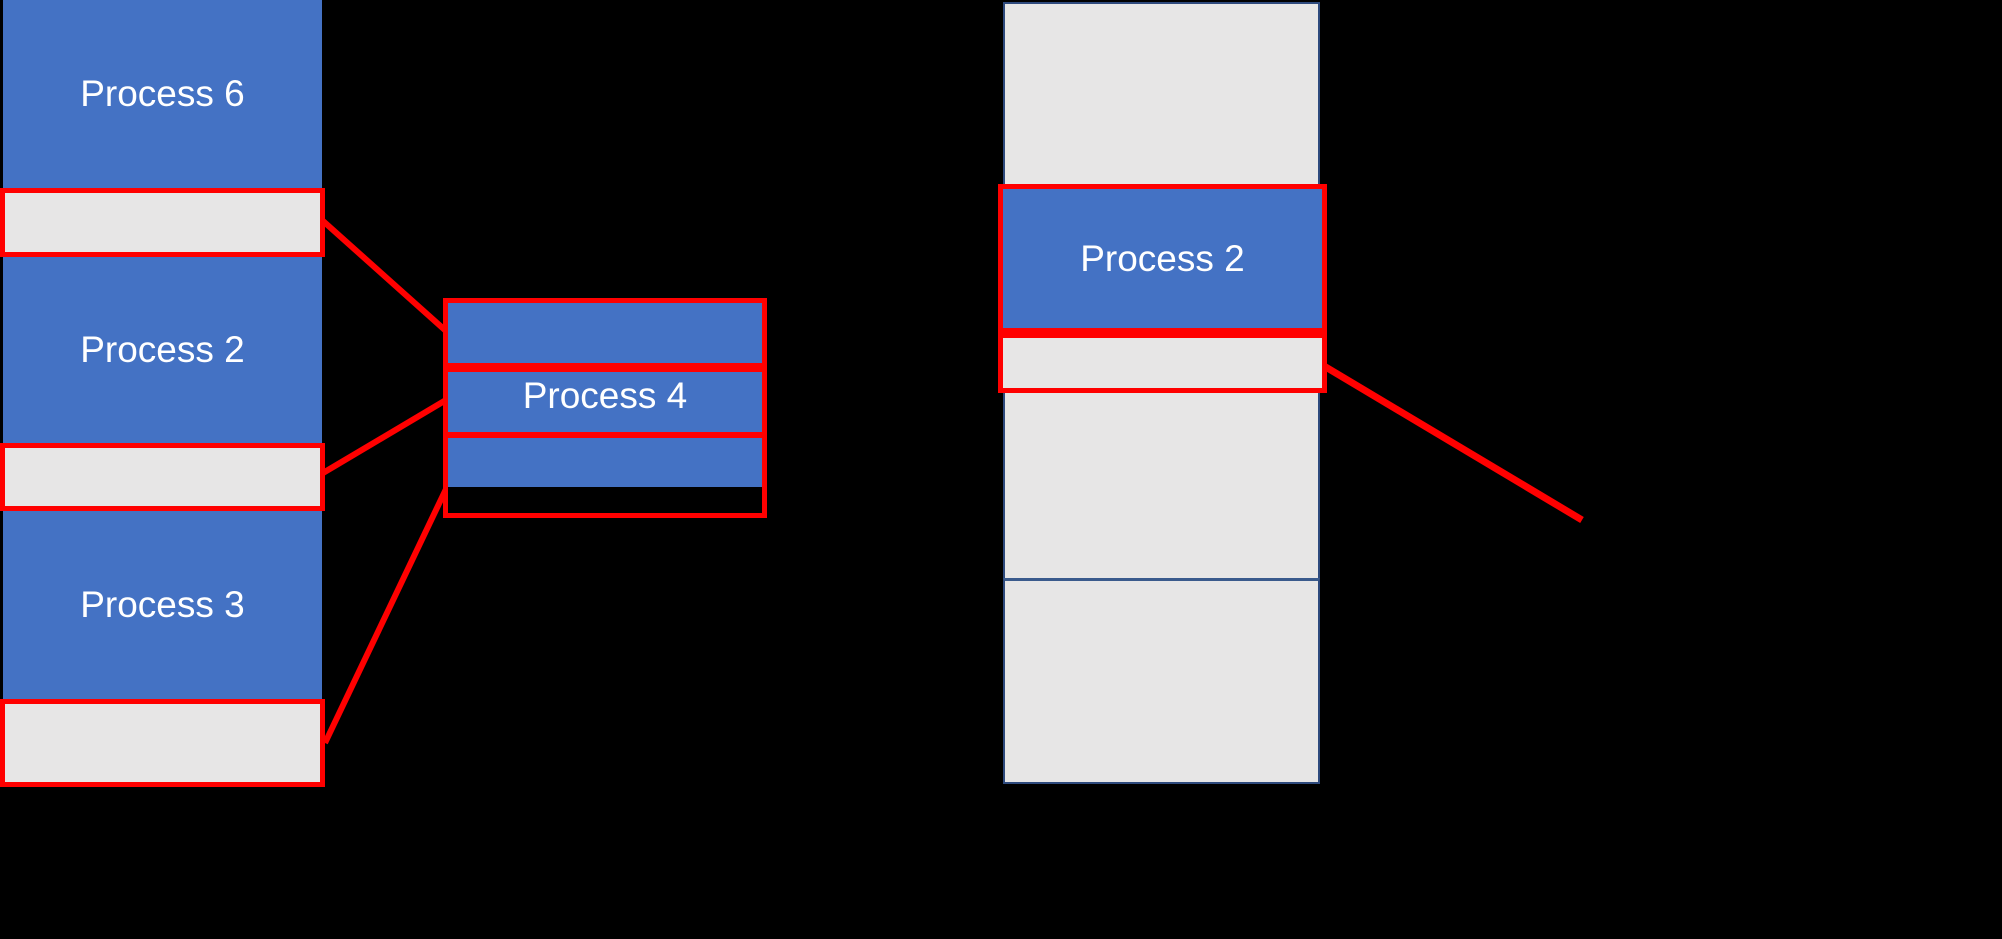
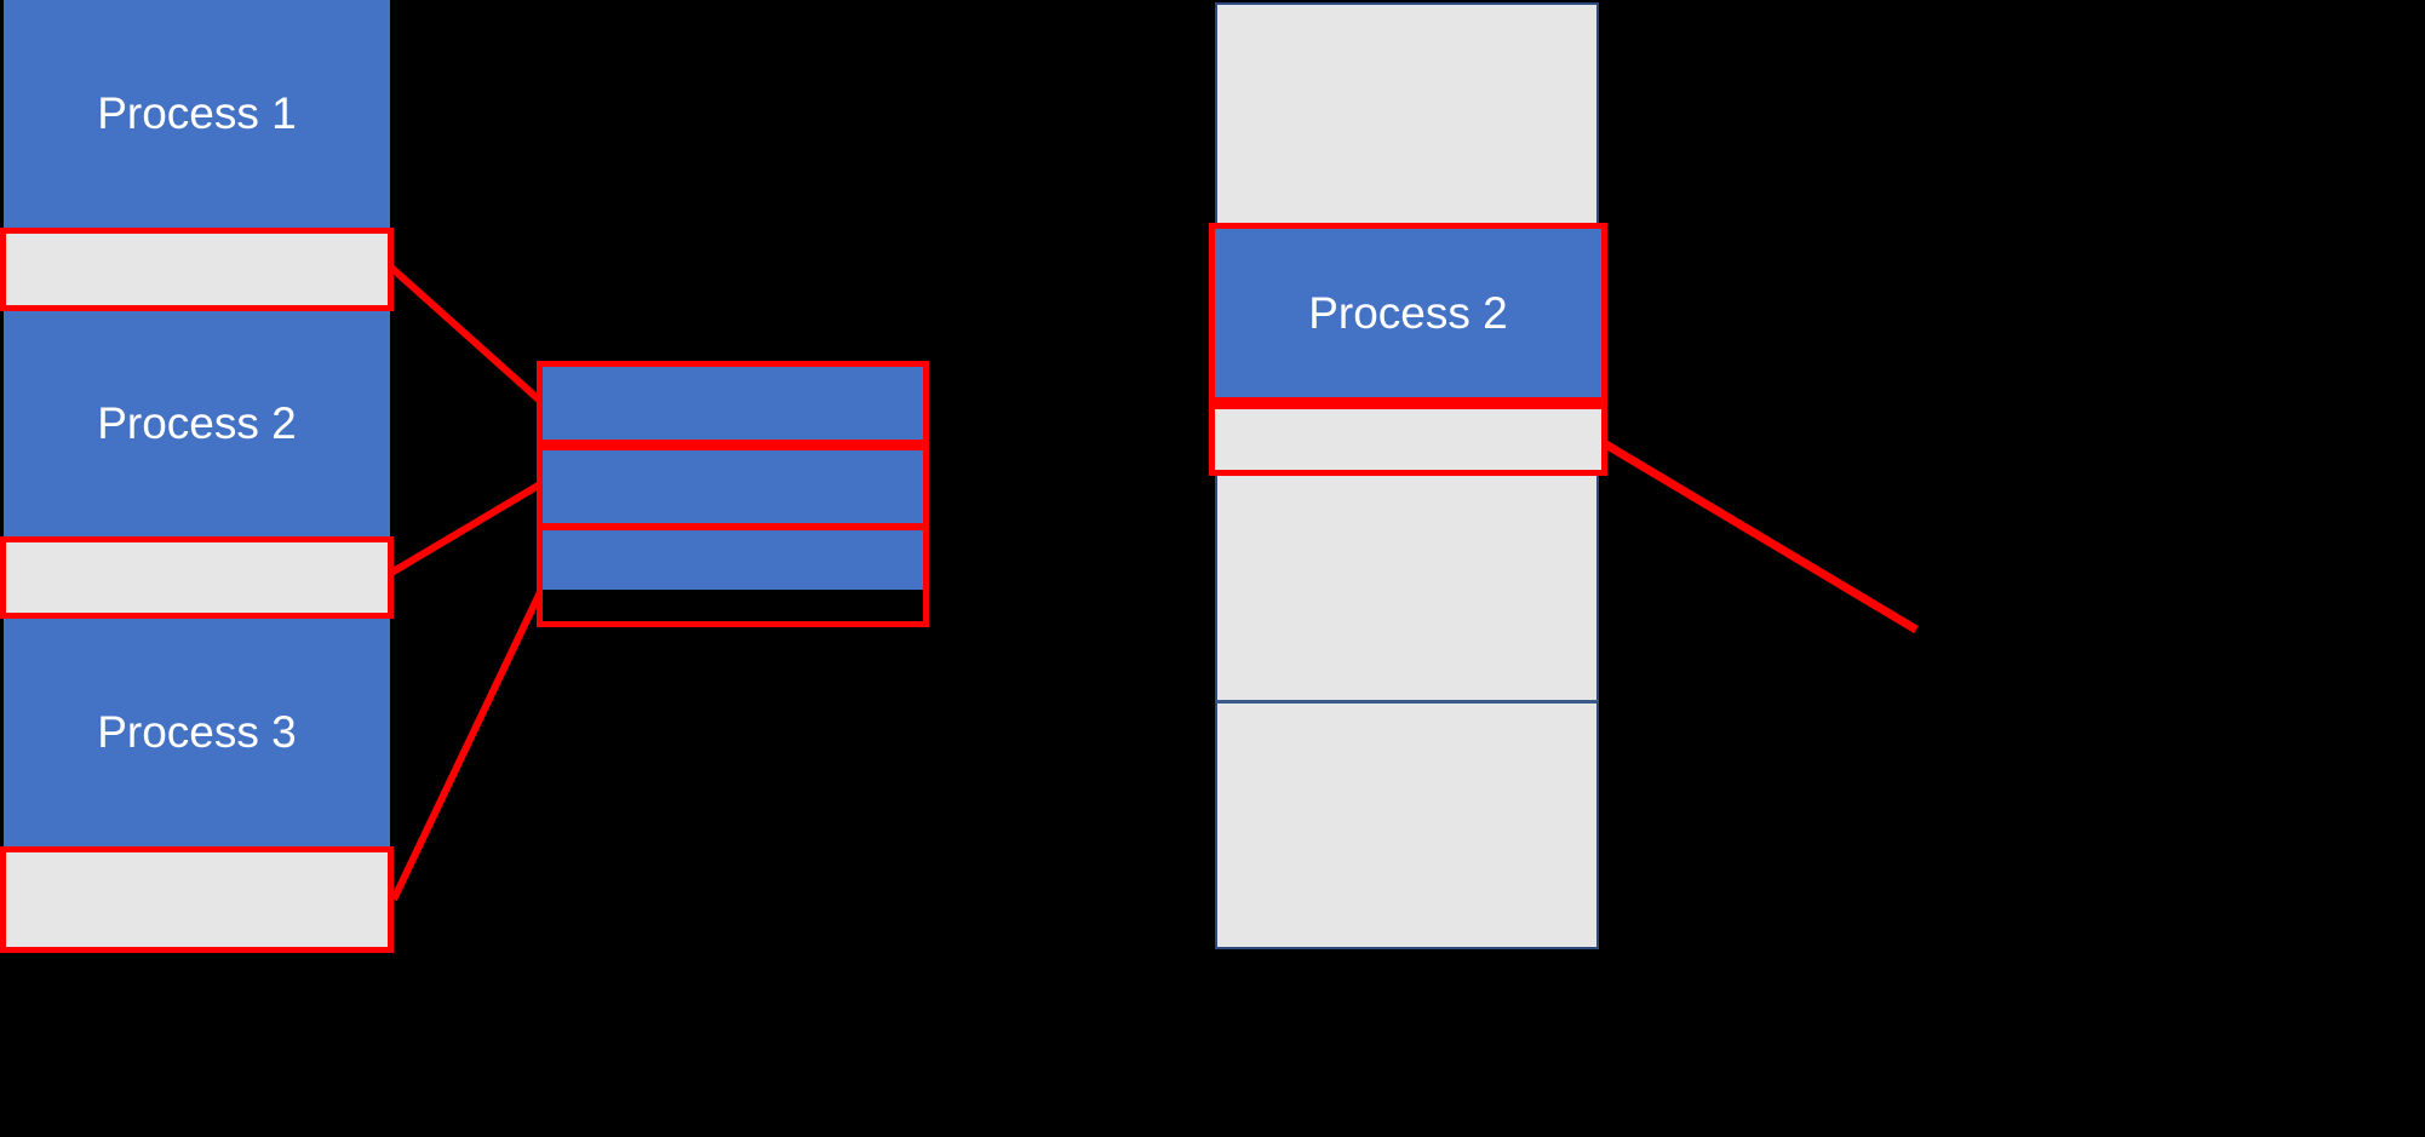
- Process 6
+ Process 1
  Process 2
  Process 3
- Process 4
  Process 2
